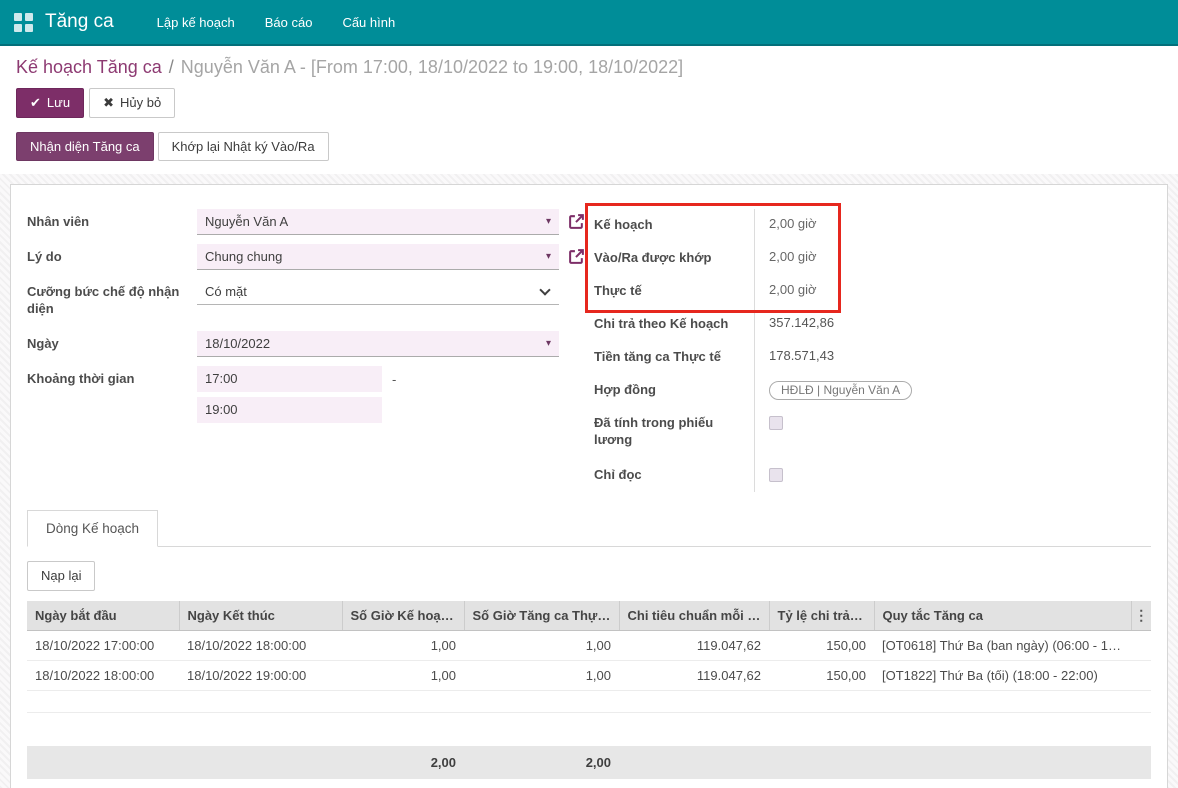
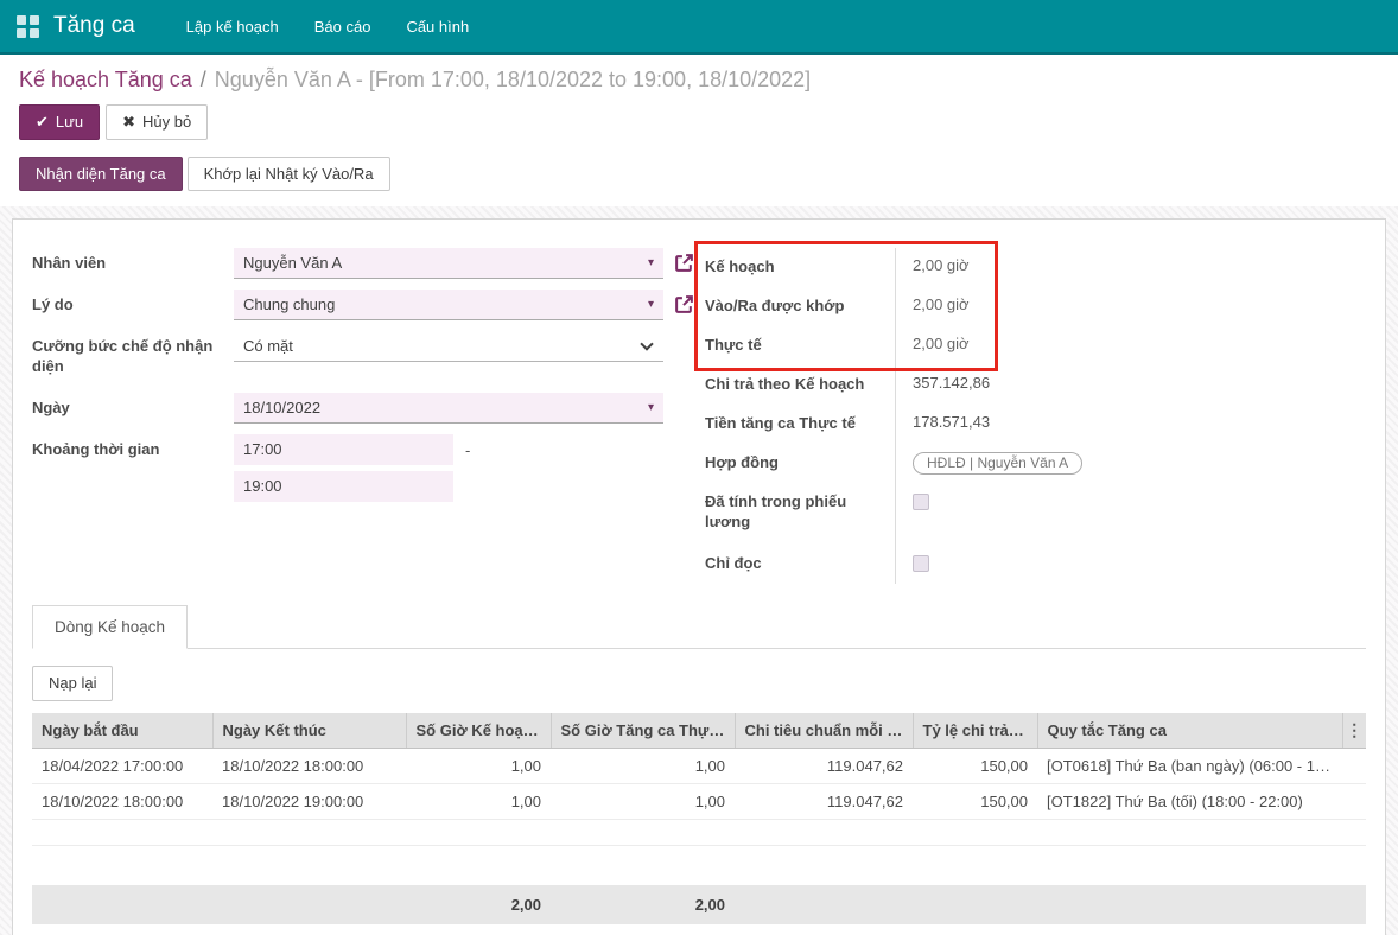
  Tăng ca
  Lập kế hoạch
  Báo cáo
  Cấu hình
  Kế hoạch Tăng ca / Nguyễn Văn A - [From 17:00, 18/10/2022 to 19:00, 18/10/2022]
  ✔
  Lưu
  ✖
  Hủy bỏ
  Nhận diện Tăng ca
  Khớp lại Nhật ký Vào/Ra
  Nhân viên
  Nguyễn Văn A
  ▾
  Lý do
  Chung chung
  ▾
  Cưỡng bức chế độ nhận diện
  Có mặt
  Ngày
  18/10/2022
  ▾
  Khoảng thời gian
  17:00
  -
  19:00
  Kế hoạch
  2,00 giờ
  Vào/Ra được khớp
  2,00 giờ
  Thực tế
  2,00 giờ
  Chi trả theo Kế hoạch
  357.142,86
  Tiền tăng ca Thực tế
  178.571,43
  Hợp đồng
  HĐLĐ | Nguyễn Văn A
  Đã tính trong phiếu lương
  Chỉ đọc
  Dòng Kế hoạch
  Nạp lại
  Ngày bắt đầu	Ngày Kết thúc	Số Giờ Kế hoạch..	Số Giờ Tăng ca Thực tế	Chi tiêu chuẩn mỗi giờ	Tỷ lệ chi trả (%)	Quy tắc Tăng ca	⋮
- 18/10/2022 17:00:00	18/10/2022 18:00:00	1,00	1,00	119.047,62	150,00	[OT0618] Thứ Ba (ban ngày) (06:00 - 18:...
+ 18/04/2022 17:00:00	18/10/2022 18:00:00	1,00	1,00	119.047,62	150,00	[OT0618] Thứ Ba (ban ngày) (06:00 - 18:...
  18/10/2022 18:00:00	18/10/2022 19:00:00	1,00	1,00	119.047,62	150,00	[OT1822] Thứ Ba (tối) (18:00 - 22:00)
  		2,00	2,00
